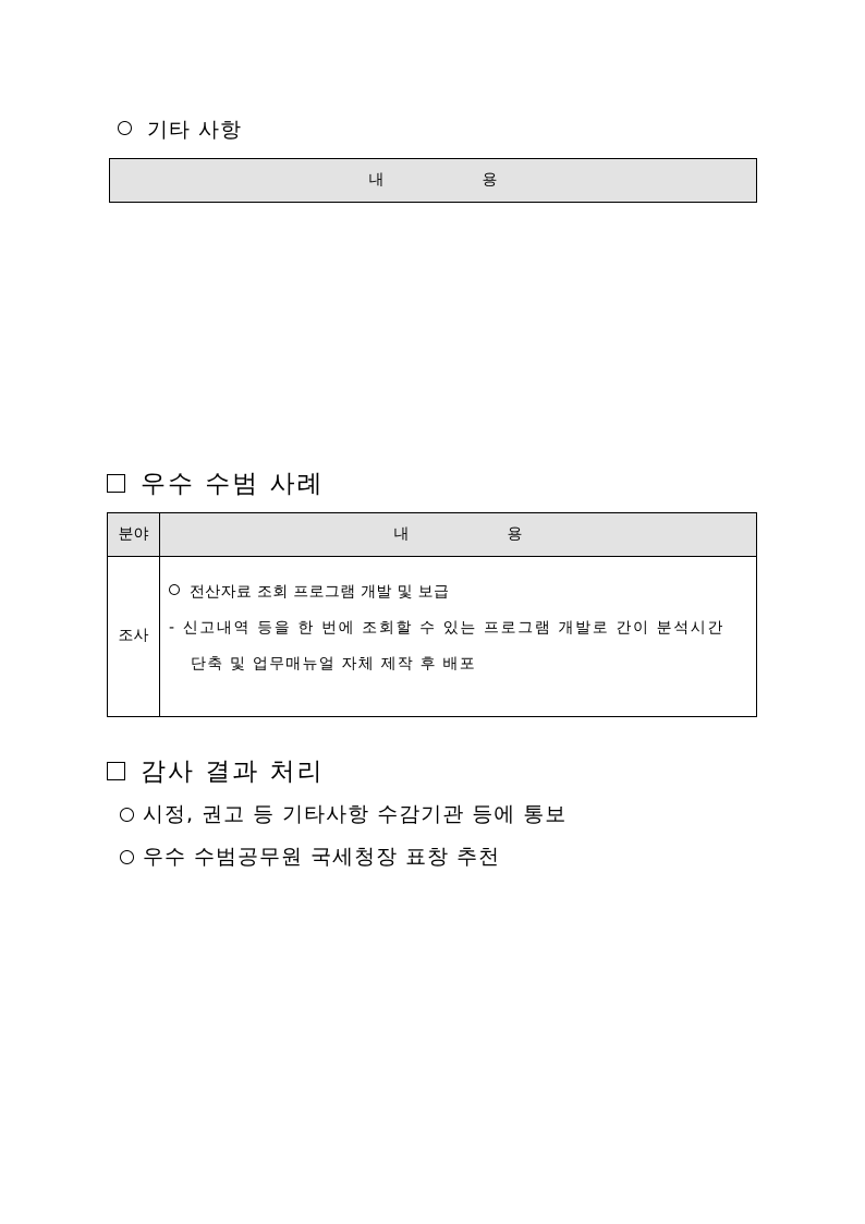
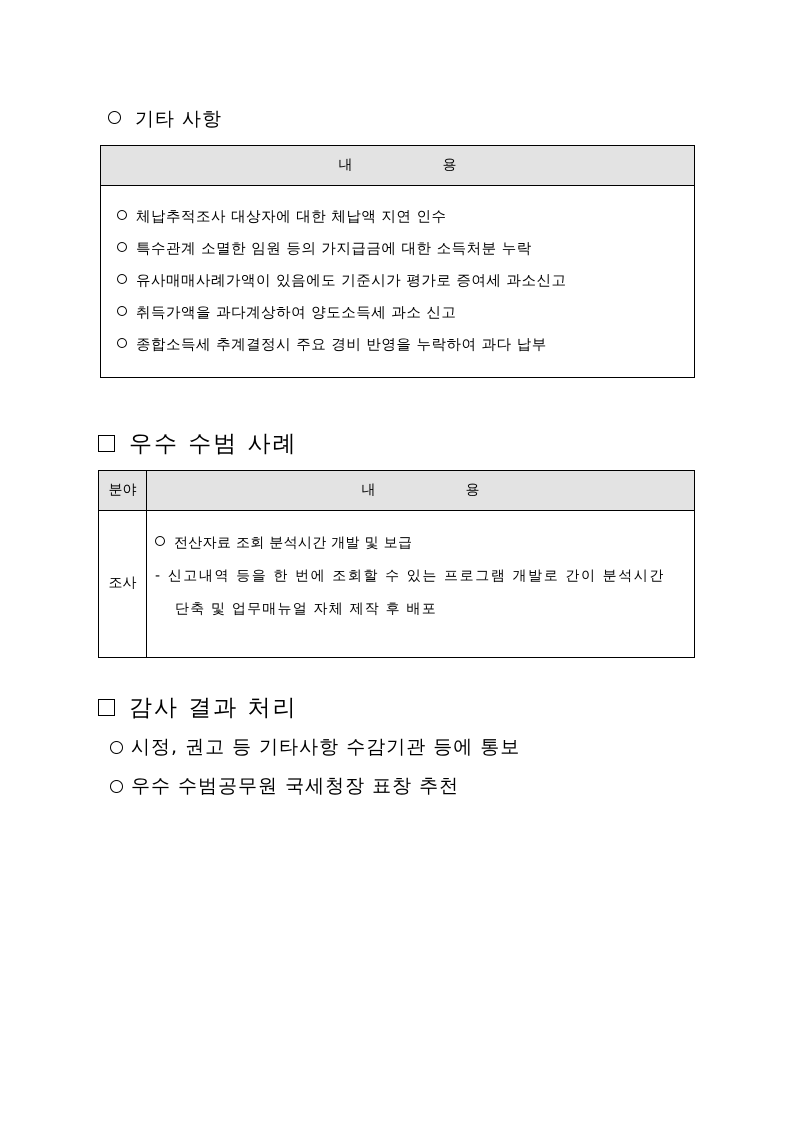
  기타 사항
  내 용
+ 체납추적조사 대상자에 대한 체납액 지연 인수 특수관계 소멸한 임원 등의 가지급금에 대한 소득처분 누락 유사매매사례가액이 있음에도 기준시가 평가로 증여세 과소신고 취득가액을 과다계상하여 양도소득세 과소 신고 종합소득세 추계결정시 주요 경비 반영을 누락하여 과다 납부
  우수 수범 사례
  분야	내 용
- 조사	전산자료 조회 프로그램 개발 및 보급 - 신고내역 등을 한 번에 조회할 수 있는 프로그램 개발로 간이 분석시간 단축 및 업무매뉴얼 자체 제작 후 배포
+ 조사	전산자료 조회 분석시간 개발 및 보급 - 신고내역 등을 한 번에 조회할 수 있는 프로그램 개발로 간이 분석시간 단축 및 업무매뉴얼 자체 제작 후 배포
  감사 결과 처리
  시정, 권고 등 기타사항 수감기관 등에 통보
  우수 수범공무원 국세청장 표창 추천
